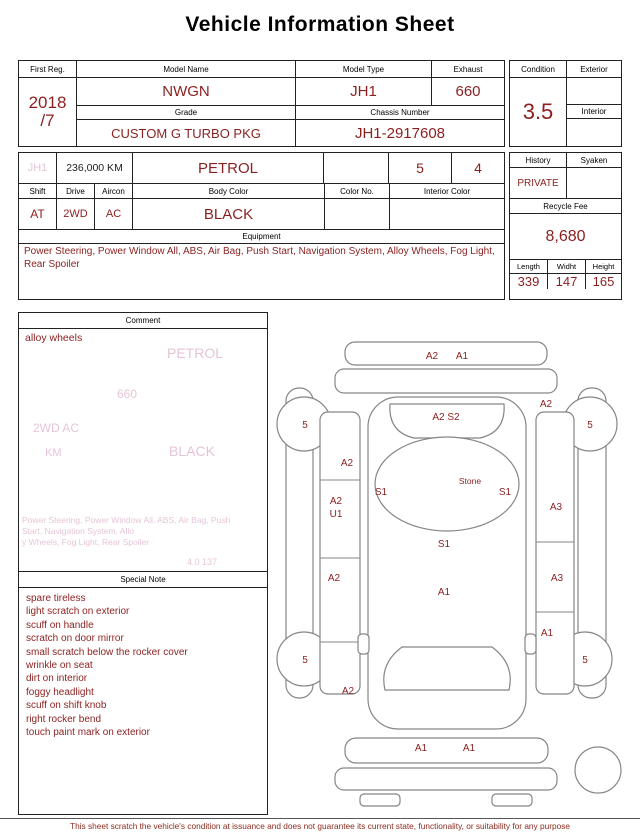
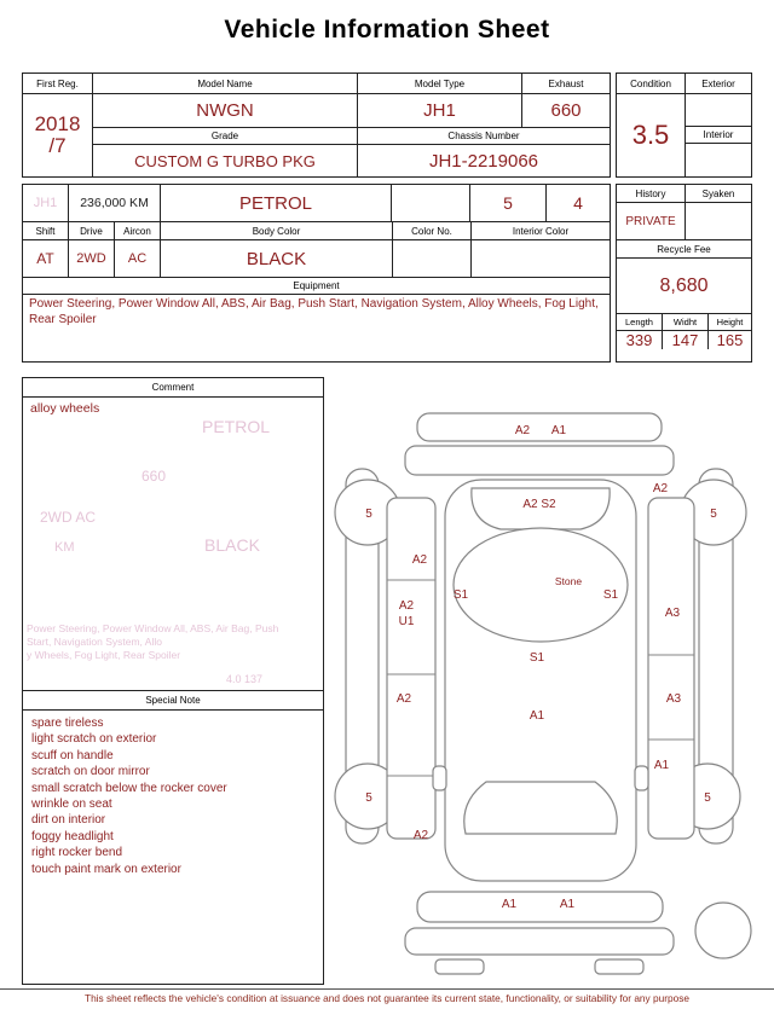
  Vehicle Information Sheet
  First Reg.
  2018
  /7
  Model Name
  Model Type
  Exhaust
  NWGN
  JH1
  660
  Grade
  Chassis Number
  CUSTOM G TURBO PKG
- JH1-2917608
+ JH1-2219066
  Condition
  3.5
  Exterior
  Interior
  JH1
  236,000 KM
  PETROL
  5
  4
  Shift
  Drive
  Aircon
  Body Color
  Color No.
  Interior Color
  AT
  2WD
  AC
  BLACK
  Equipment
  Power Steering, Power Window All, ABS, Air Bag, Push Start, Navigation System, Alloy Wheels, Fog Light, Rear Spoiler
  History
  Syaken
  PRIVATE
  Recycle Fee
  8,680
  Length
  Widht
  Height
  339
  147
  165
  Comment
  alloy wheels
  PETROL
  660
  2WD AC
  BLACK
  KM
  Power Steering, Power Window All, ABS, Air Bag, Push
  Start, Navigation System, Allo
  y Wheels, Fog Light, Rear Spoiler
  4.0 137
  Special Note
  spare tireless
  light scratch on exterior
  scuff on handle
  scratch on door mirror
  small scratch below the rocker cover
  wrinkle on seat
  dirt on interior
  foggy headlight
- scuff on shift knob
  right rocker bend
  touch paint mark on exterior
  A2
  A1
  A2 S2
  5
  5
  A2
  A2
  S1
  Stone
  S1
  A2
  U1
  A3
  S1
  A2
  A3
  A1
  A1
  5
  5
  A2
  A1
  A1
- This sheet scratch the vehicle's condition at issuance and does not guarantee its current state, functionality, or suitability for any purpose
+ This sheet reflects the vehicle's condition at issuance and does not guarantee its current state, functionality, or suitability for any purpose
